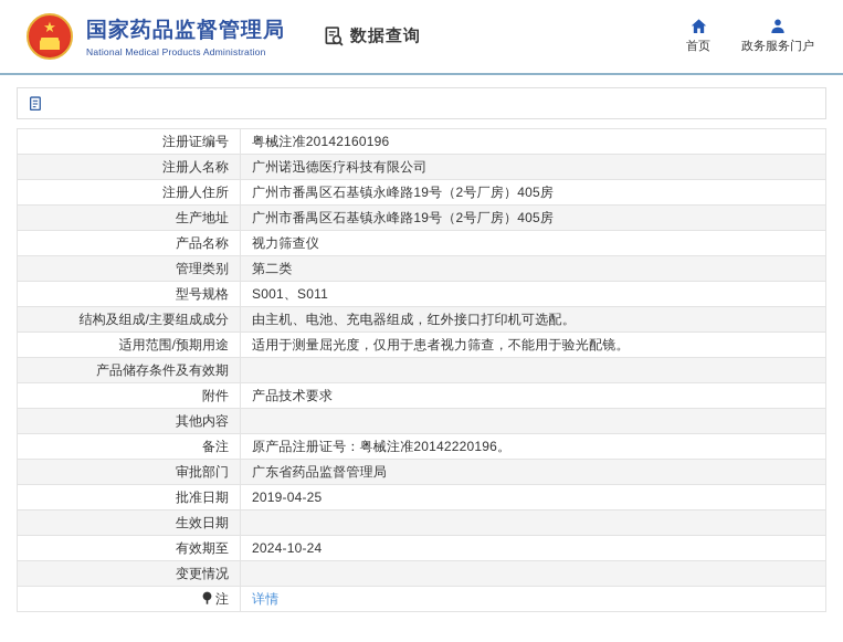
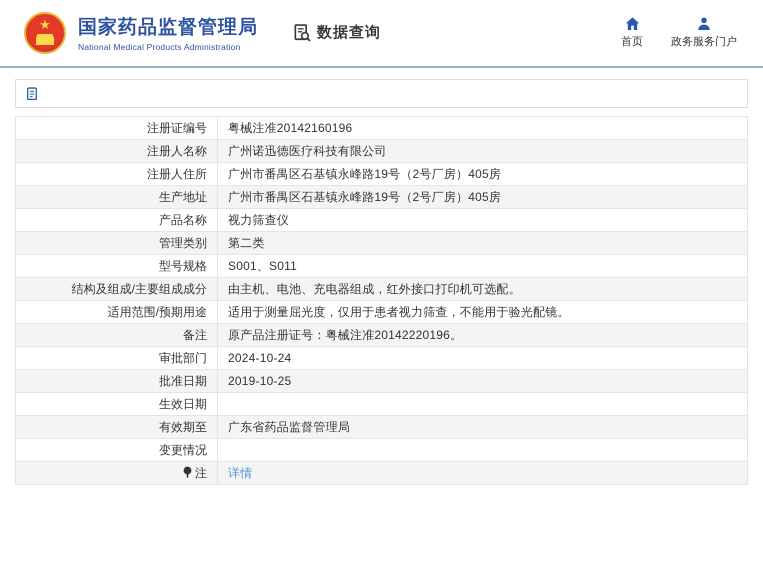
  ★
  国家药品监督管理局
  National Medical Products Administration
  数据查询
  首页
  政务服务门户
  注册证编号	粤械注准20142160196
  注册人名称	广州诺迅德医疗科技有限公司
  注册人住所	广州市番禺区石基镇永峰路19号（2号厂房）405房
  生产地址	广州市番禺区石基镇永峰路19号（2号厂房）405房
  产品名称	视力筛查仪
  管理类别	第二类
  型号规格	S001、S011
  结构及组成/主要组成成分	由主机、电池、充电器组成，红外接口打印机可选配。
  适用范围/预期用途	适用于测量屈光度，仅用于患者视力筛查，不能用于验光配镜。
- 产品储存条件及有效期
- 附件	产品技术要求
- 其他内容
  备注	原产品注册证号：粤械注准20142220196。
- 审批部门	广东省药品监督管理局
+ 审批部门	2024-10-24
- 批准日期	2019-04-25
+ 批准日期	2019-10-25
  生效日期
- 有效期至	2024-10-24
+ 有效期至	广东省药品监督管理局
  变更情况
  注	详情
